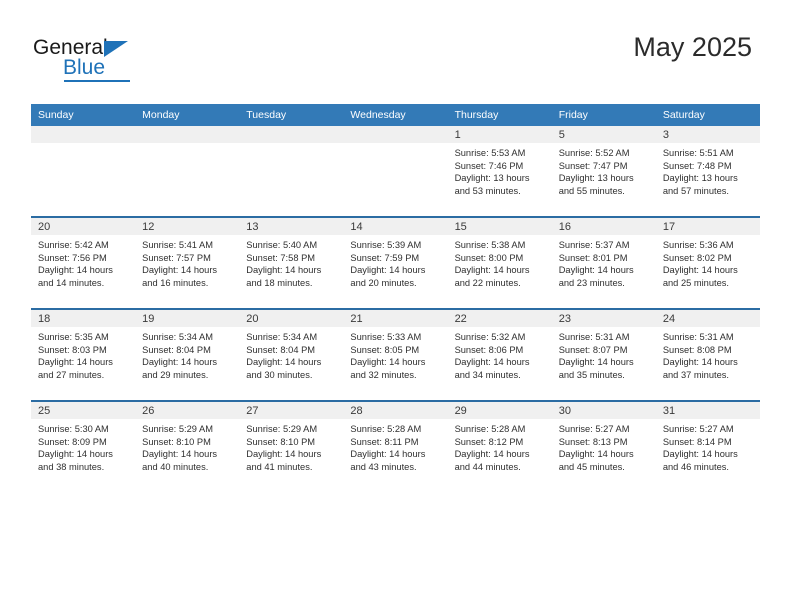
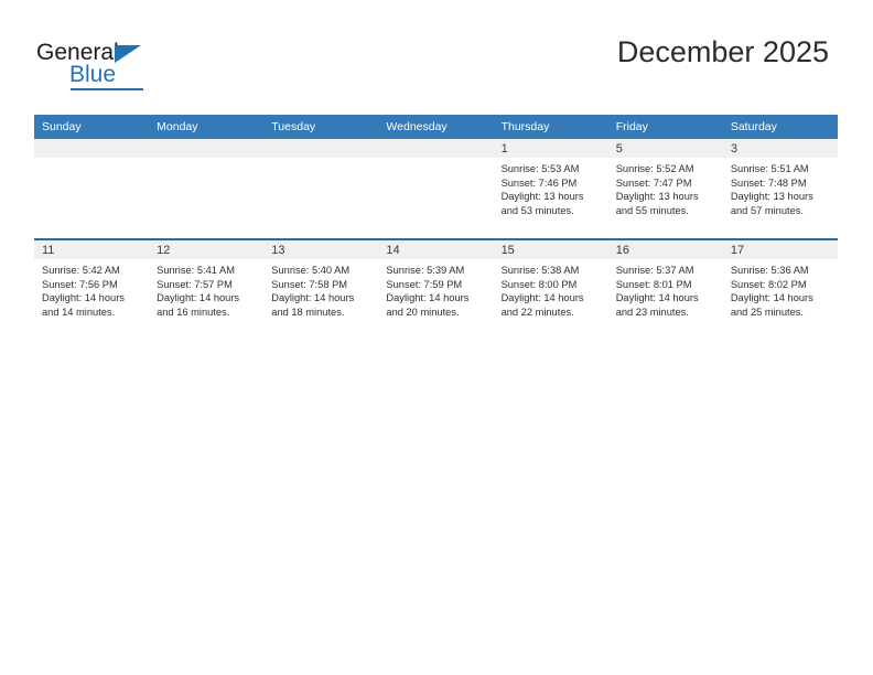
  General
  Blue
- May 2025
+ December 2025
  Sunday	Monday	Tuesday	Wednesday	Thursday	Friday	Saturday
  				1Sunrise: 5:53 AMSunset: 7:46 PMDaylight: 13 hoursand 53 minutes.	5Sunrise: 5:52 AMSunset: 7:47 PMDaylight: 13 hoursand 55 minutes.	3Sunrise: 5:51 AMSunset: 7:48 PMDaylight: 13 hoursand 57 minutes.
- 20Sunrise: 5:42 AMSunset: 7:56 PMDaylight: 14 hoursand 14 minutes.	12Sunrise: 5:41 AMSunset: 7:57 PMDaylight: 14 hoursand 16 minutes.	13Sunrise: 5:40 AMSunset: 7:58 PMDaylight: 14 hoursand 18 minutes.	14Sunrise: 5:39 AMSunset: 7:59 PMDaylight: 14 hoursand 20 minutes.	15Sunrise: 5:38 AMSunset: 8:00 PMDaylight: 14 hoursand 22 minutes.	16Sunrise: 5:37 AMSunset: 8:01 PMDaylight: 14 hoursand 23 minutes.	17Sunrise: 5:36 AMSunset: 8:02 PMDaylight: 14 hoursand 25 minutes.
+ 11Sunrise: 5:42 AMSunset: 7:56 PMDaylight: 14 hoursand 14 minutes.	12Sunrise: 5:41 AMSunset: 7:57 PMDaylight: 14 hoursand 16 minutes.	13Sunrise: 5:40 AMSunset: 7:58 PMDaylight: 14 hoursand 18 minutes.	14Sunrise: 5:39 AMSunset: 7:59 PMDaylight: 14 hoursand 20 minutes.	15Sunrise: 5:38 AMSunset: 8:00 PMDaylight: 14 hoursand 22 minutes.	16Sunrise: 5:37 AMSunset: 8:01 PMDaylight: 14 hoursand 23 minutes.	17Sunrise: 5:36 AMSunset: 8:02 PMDaylight: 14 hoursand 25 minutes.
- 18Sunrise: 5:35 AMSunset: 8:03 PMDaylight: 14 hoursand 27 minutes.	19Sunrise: 5:34 AMSunset: 8:04 PMDaylight: 14 hoursand 29 minutes.	20Sunrise: 5:34 AMSunset: 8:04 PMDaylight: 14 hoursand 30 minutes.	21Sunrise: 5:33 AMSunset: 8:05 PMDaylight: 14 hoursand 32 minutes.	22Sunrise: 5:32 AMSunset: 8:06 PMDaylight: 14 hoursand 34 minutes.	23Sunrise: 5:31 AMSunset: 8:07 PMDaylight: 14 hoursand 35 minutes.	24Sunrise: 5:31 AMSunset: 8:08 PMDaylight: 14 hoursand 37 minutes.
- 25Sunrise: 5:30 AMSunset: 8:09 PMDaylight: 14 hoursand 38 minutes.	26Sunrise: 5:29 AMSunset: 8:10 PMDaylight: 14 hoursand 40 minutes.	27Sunrise: 5:29 AMSunset: 8:10 PMDaylight: 14 hoursand 41 minutes.	28Sunrise: 5:28 AMSunset: 8:11 PMDaylight: 14 hoursand 43 minutes.	29Sunrise: 5:28 AMSunset: 8:12 PMDaylight: 14 hoursand 44 minutes.	30Sunrise: 5:27 AMSunset: 8:13 PMDaylight: 14 hoursand 45 minutes.	31Sunrise: 5:27 AMSunset: 8:14 PMDaylight: 14 hoursand 46 minutes.
